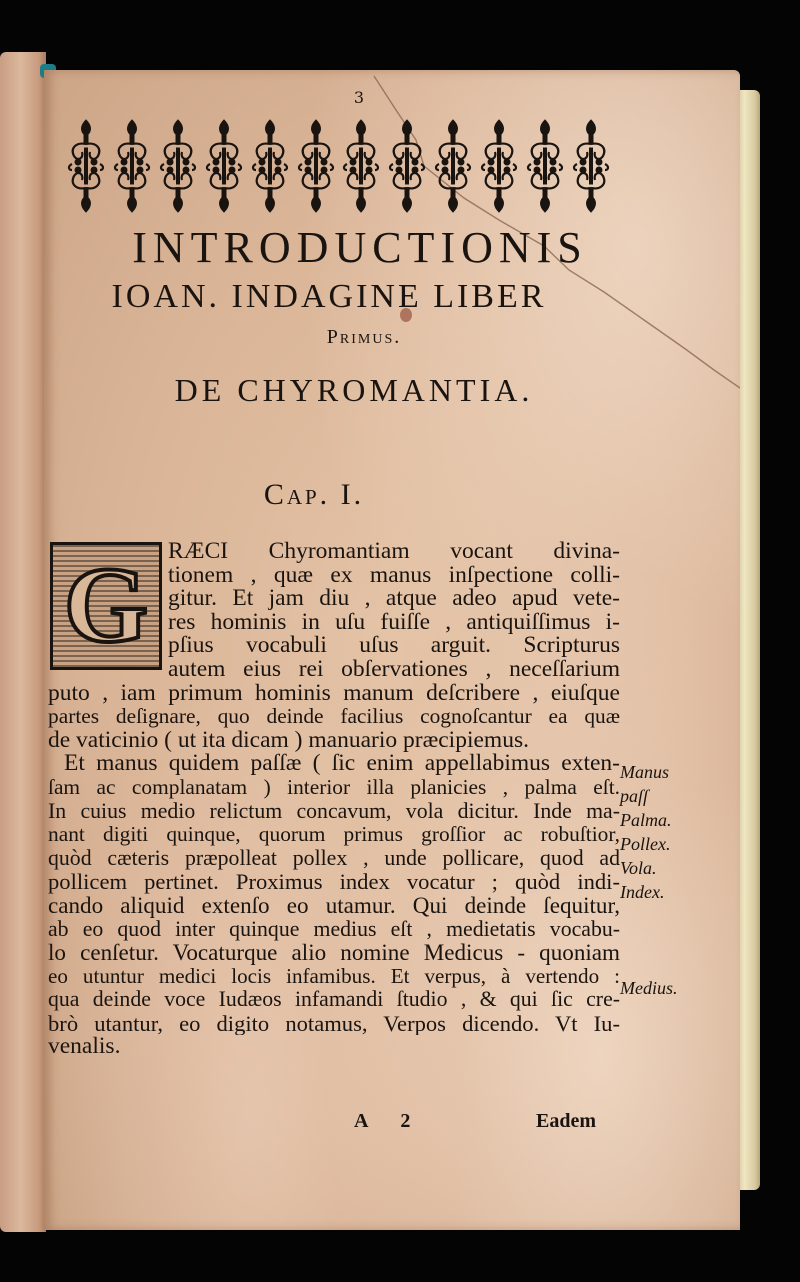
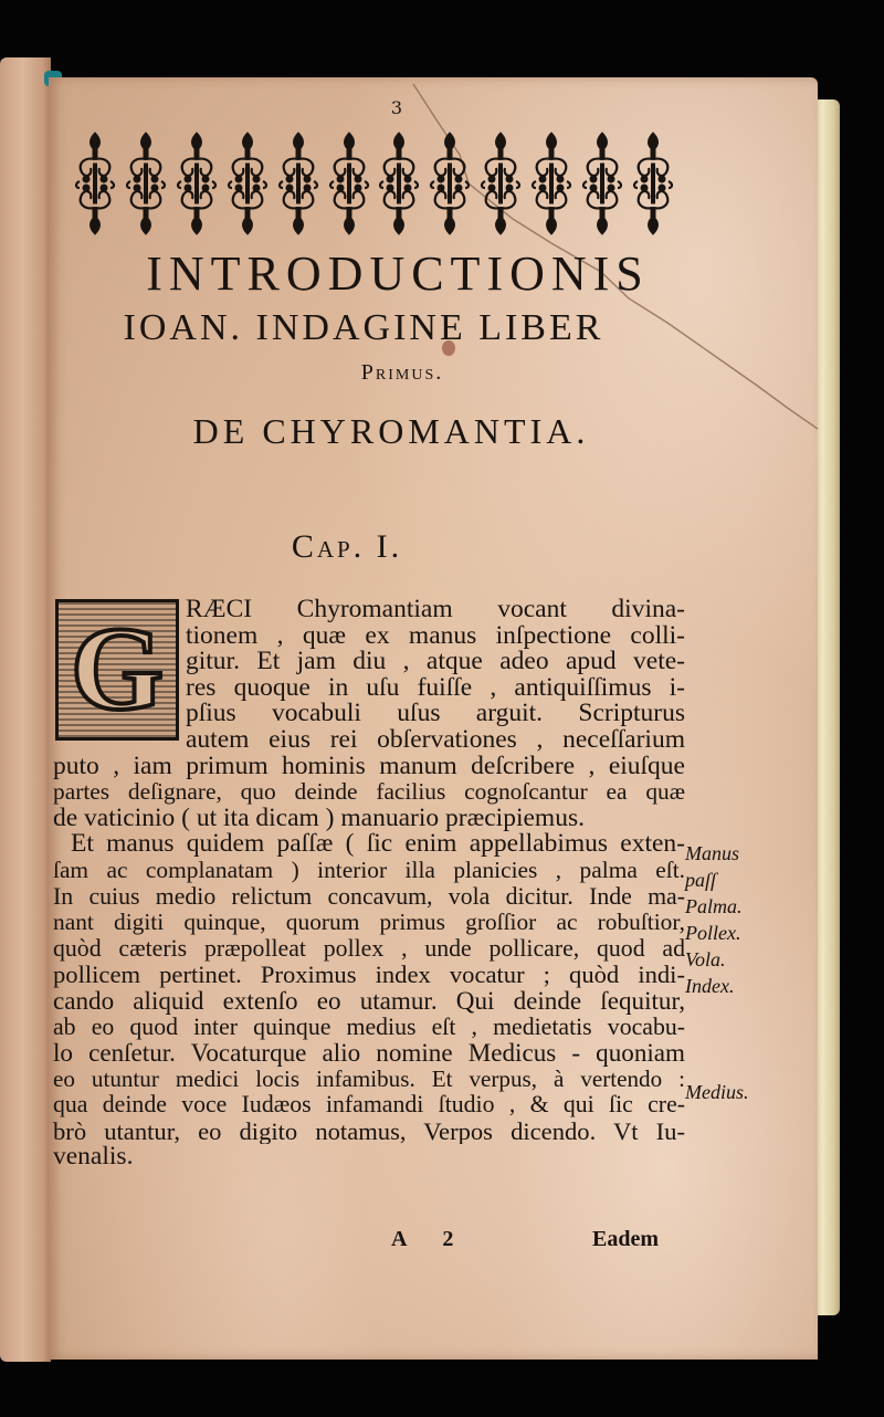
  3
  INTRODUCTIONIS
  IOAN. INDAGINE LIBER
  Primus.
  DE CHYROMANTIA.
  Cap. I.
  G
  RÆCI Chyromantiam vocant divina-
  tionem , quæ ex manus inſpectione colli-
  gitur. Et jam diu , atque adeo apud vete-
- res hominis in uſu fuiſſe , antiquiſſimus i-
+ res quoque in uſu fuiſſe , antiquiſſimus i-
  pſius vocabuli uſus arguit. Scripturus
  autem eius rei obſervationes , neceſſarium
  puto , iam primum hominis manum deſcribere , eiuſque
  partes deſignare, quo deinde facilius cognoſcantur ea quæ
  de vaticinio ( ut ita dicam ) manuario præcipiemus.
  Et manus quidem paſſæ ( ſic enim appellabimus exten-
  ſam ac complanatam ) interior illa planicies , palma eſt.
  In cuius medio relictum concavum, vola dicitur. Inde ma-
  nant digiti quinque, quorum primus groſſior ac robuſtior,
  quòd cæteris præpolleat pollex , unde pollicare, quod ad
  pollicem pertinet. Proximus index vocatur ; quòd indi-
  cando aliquid extenſo eo utamur. Qui deinde ſequitur,
  ab eo quod inter quinque medius eſt , medietatis vocabu-
  lo cenſetur. Vocaturque alio nomine Medicus - quoniam
  eo utuntur medici locis infamibus. Et verpus, à vertendo :
  qua deinde voce Iudæos infamandi ſtudio , & qui ſic cre-
  brò utantur, eo digito notamus, Verpos dicendo. Vt Iu-
  venalis.
  Manus
  paſſ
  Palma.
  Pollex.
  Vola.
  Index.
  Medius.
  A 2
  Eadem
